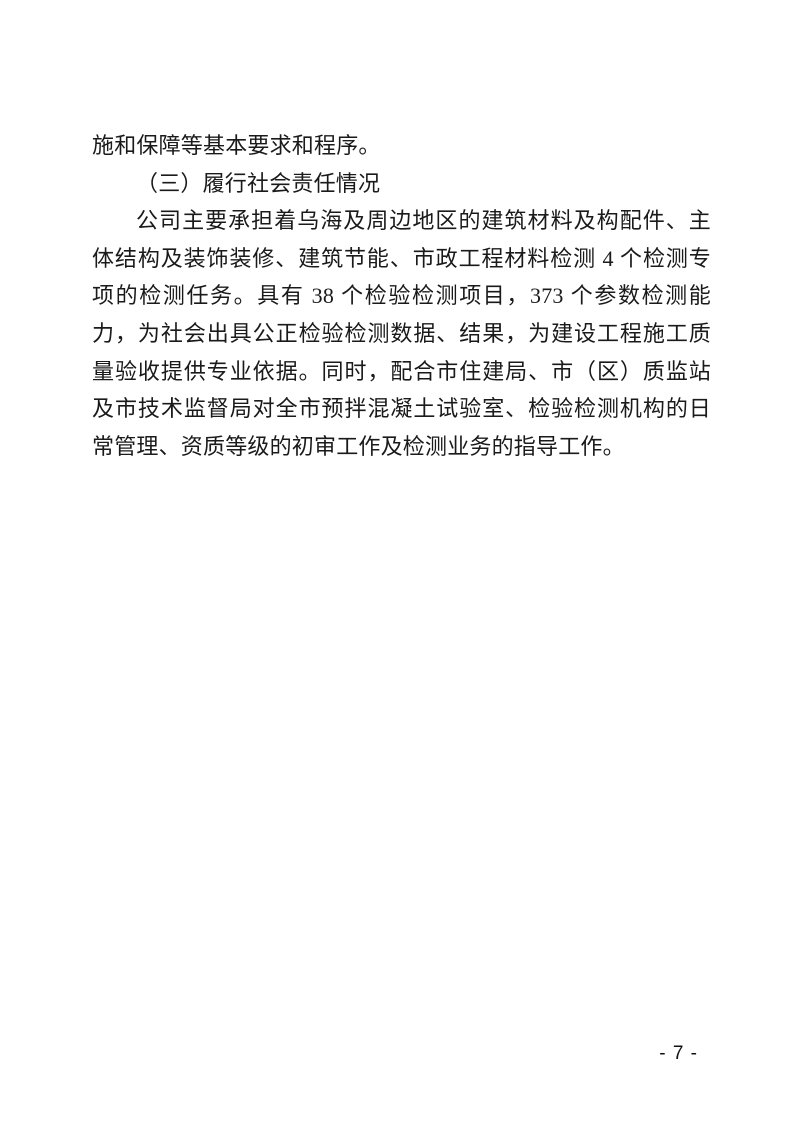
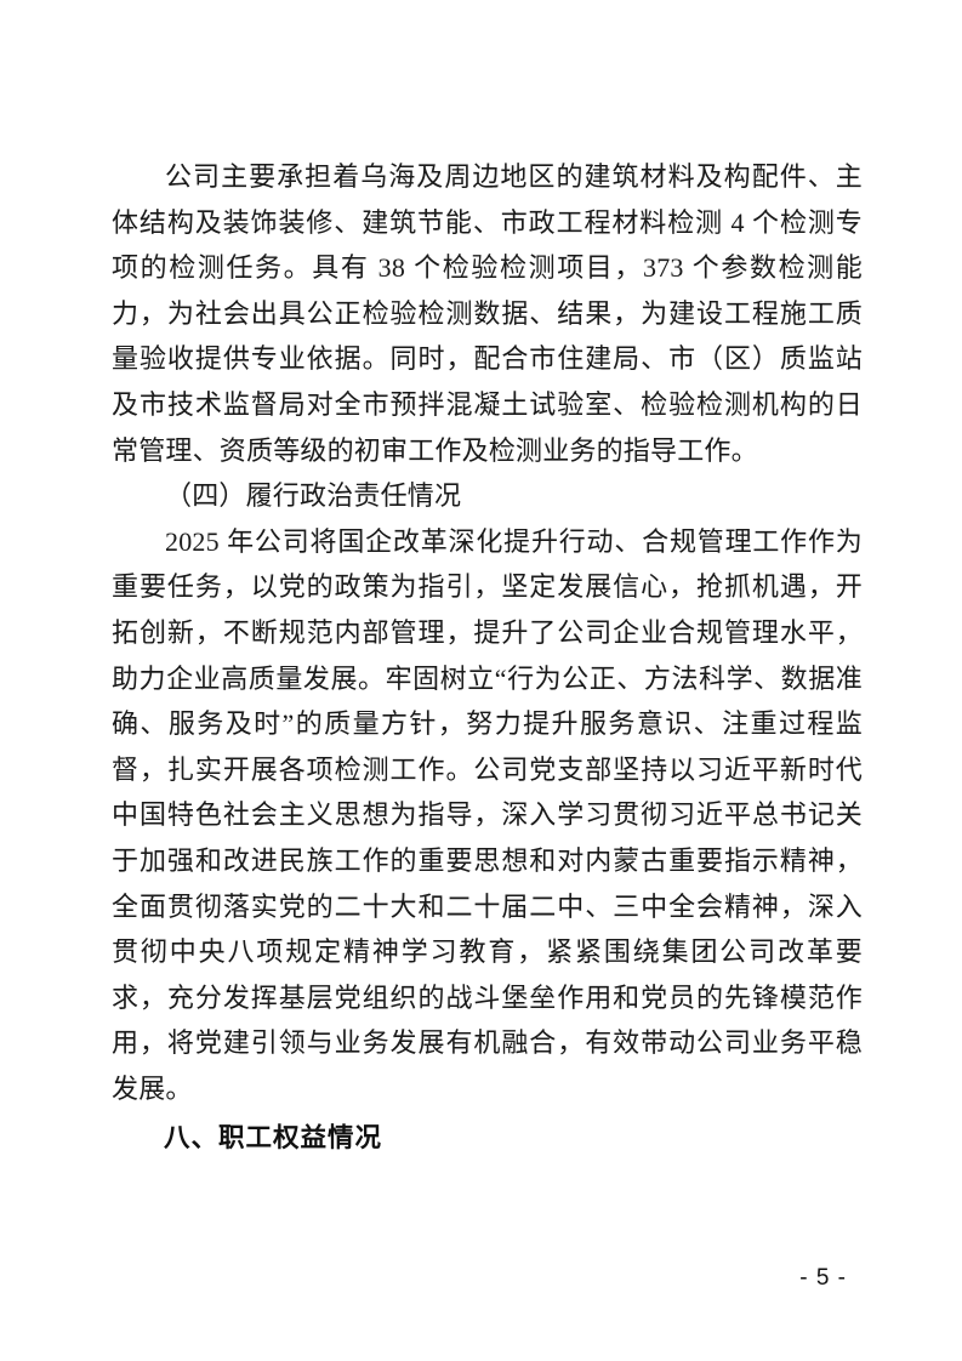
- 施和保障等基本要求和程序。
- （三）履行社会责任情况
  公司主要承担着乌海及周边地区的建筑材料及构配件、主体结构及装饰装修、建筑节能、市政工程材料检测 4 个检测专项的检测任务。具有 38 个检验检测项目，373 个参数检测能力，为社会出具公正检验检测数据、结果，为建设工程施工质量验收提供专业依据。同时，配合市住建局、市（区）质监站及市技术监督局对全市预拌混凝土试验室、检验检测机构的日常管理、资质等级的初审工作及检测业务的指导工作。
+ （四）履行政治责任情况
+ 2025 年公司将国企改革深化提升行动、合规管理工作作为重要任务，以党的政策为指引，坚定发展信心，抢抓机遇，开拓创新，不断规范内部管理，提升了公司企业合规管理水平，助力企业高质量发展。牢固树立“行为公正、方法科学、数据准确、服务及时”的质量方针，努力提升服务意识、注重过程监督，扎实开展各项检测工作。公司党支部坚持以习近平新时代中国特色社会主义思想为指导，深入学习贯彻习近平总书记关于加强和改进民族工作的重要思想和对内蒙古重要指示精神，全面贯彻落实党的二十大和二十届二中、三中全会精神，深入贯彻中央八项规定精神学习教育，紧紧围绕集团公司改革要求，充分发挥基层党组织的战斗堡垒作用和党员的先锋模范作用，将党建引领与业务发展有机融合，有效带动公司业务平稳发展。
+ 八、职工权益情况
- - 7 -
+ - 5 -
